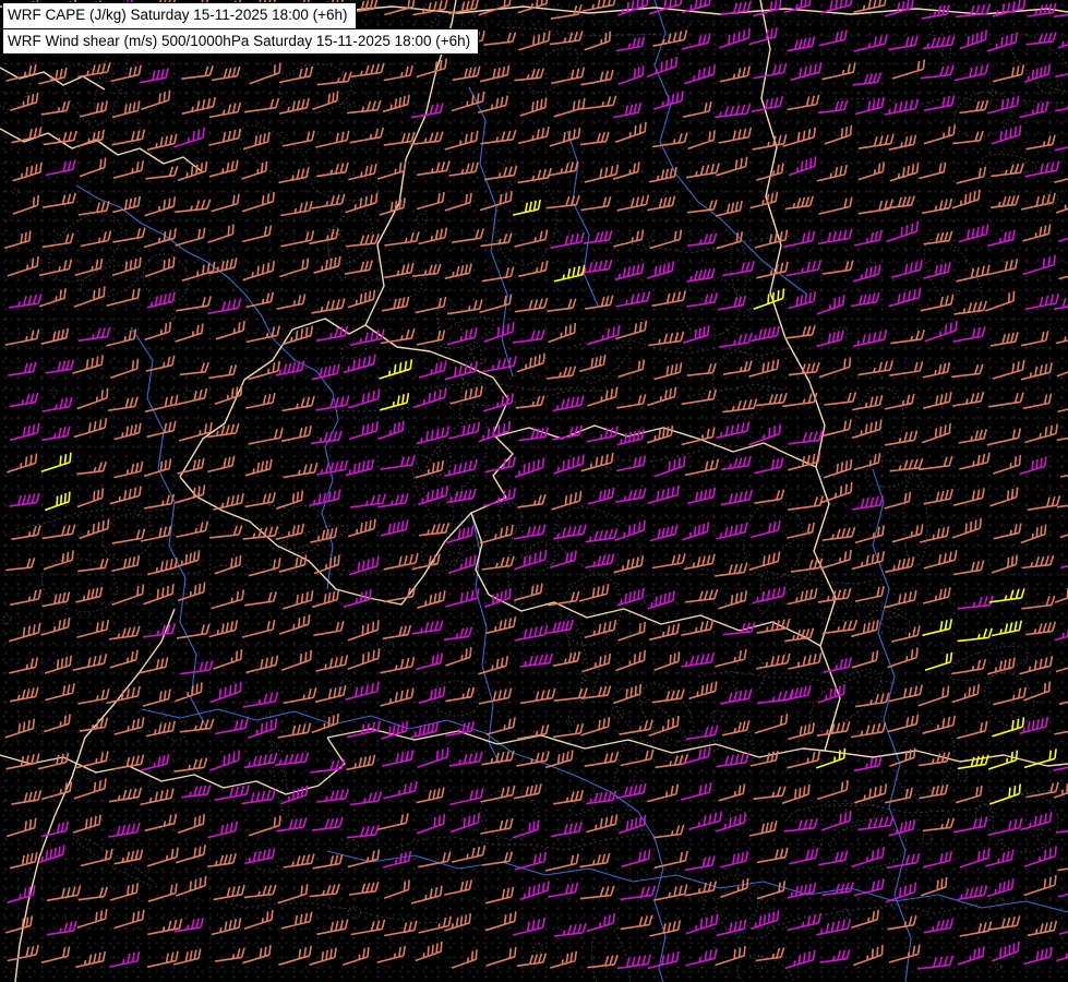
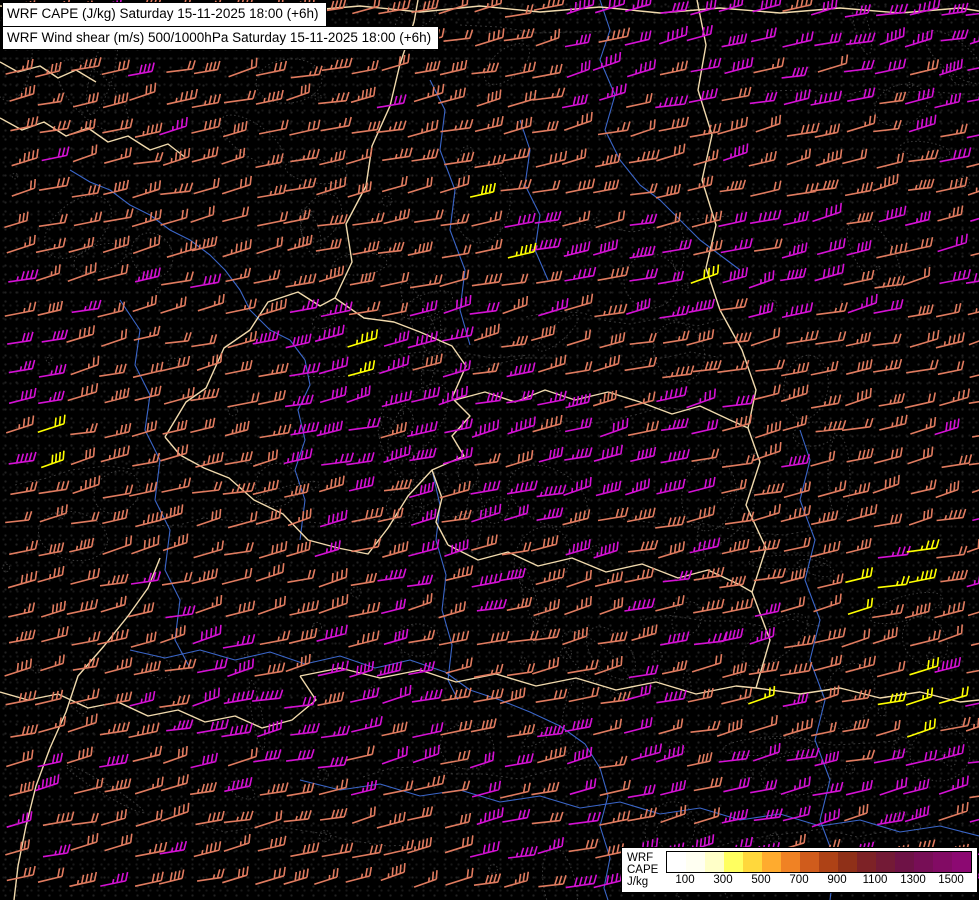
  WRF CAPE (J/kg) Saturday 15-11-2025 18:00 (+6h)
  WRF Wind shear (m/s) 500/1000hPa Saturday 15-11-2025 18:00 (+6h)
+ WRF
+ CAPE
+ J/kg
+ 100
+ 300
+ 500
+ 700
+ 900
+ 1100
+ 1300
+ 1500
